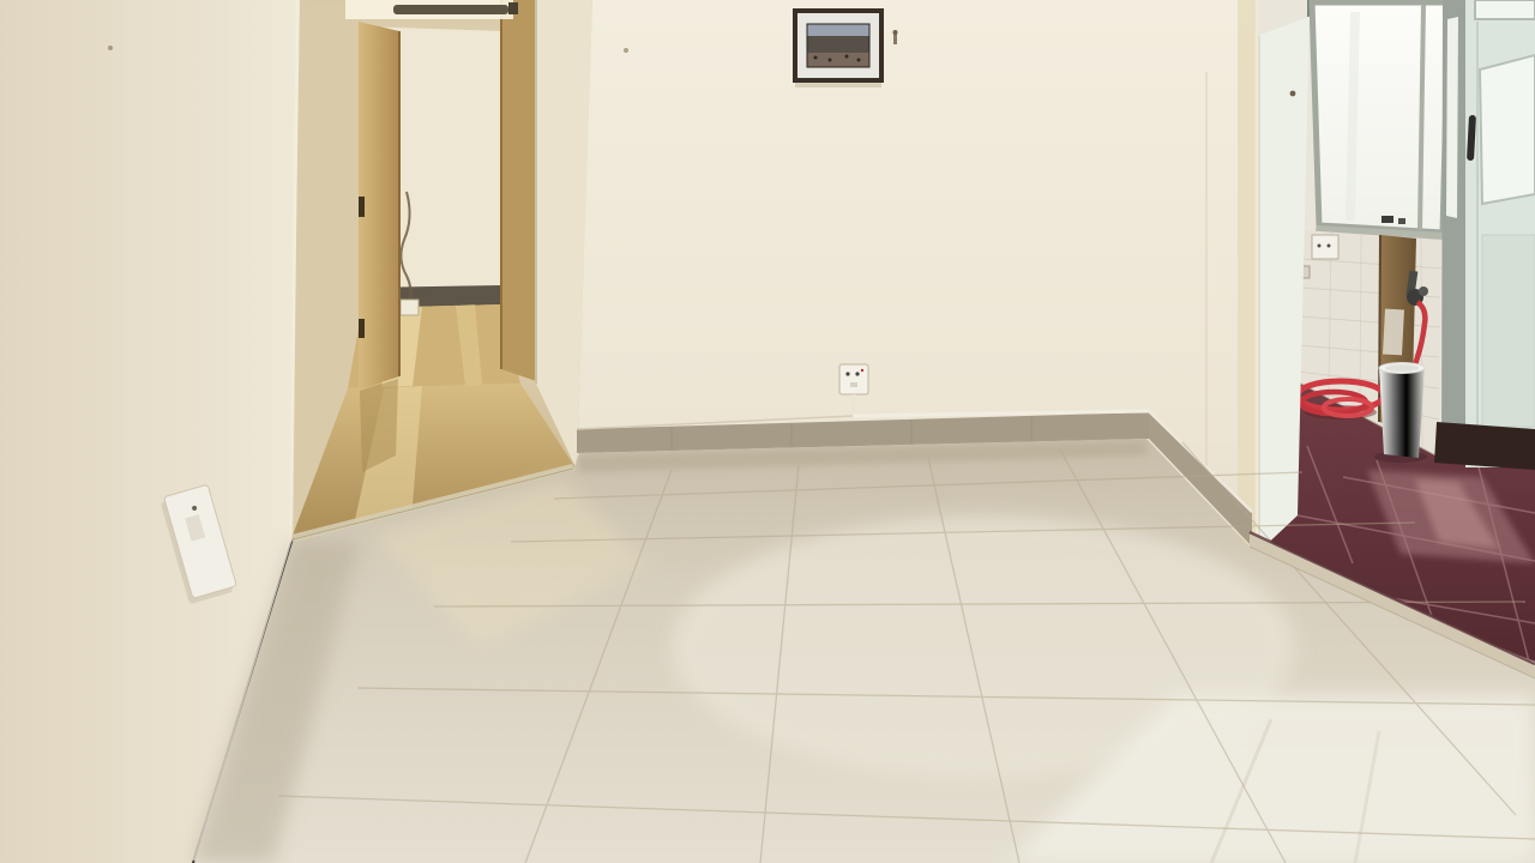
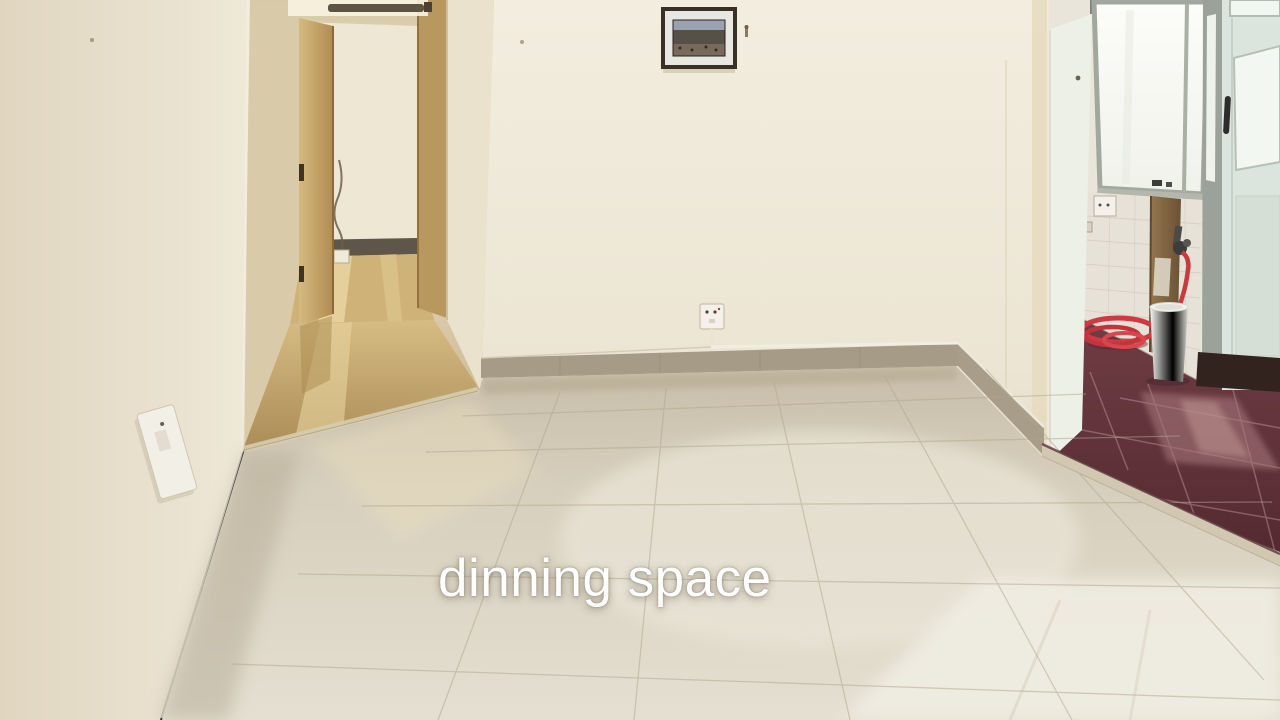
+ dinning space
